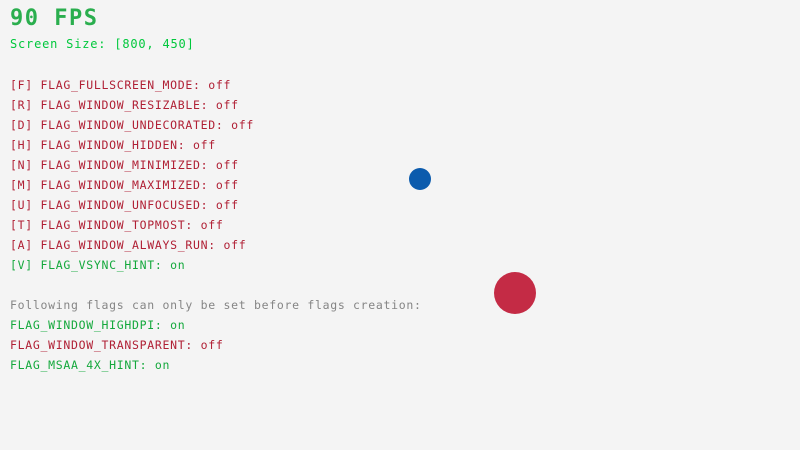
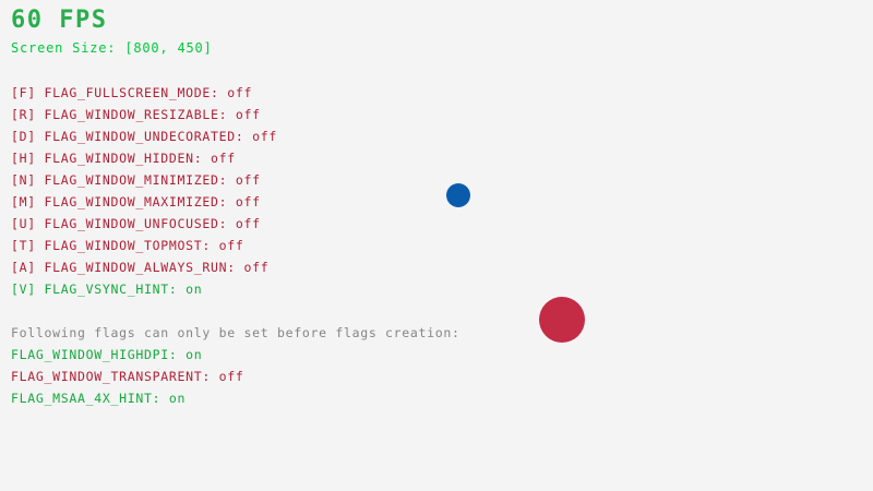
- 90 FPS
+ 60 FPS
  Screen Size: [800, 450]
  [F] FLAG_FULLSCREEN_MODE: off
  [R] FLAG_WINDOW_RESIZABLE: off
  [D] FLAG_WINDOW_UNDECORATED: off
  [H] FLAG_WINDOW_HIDDEN: off
  [N] FLAG_WINDOW_MINIMIZED: off
  [M] FLAG_WINDOW_MAXIMIZED: off
  [U] FLAG_WINDOW_UNFOCUSED: off
  [T] FLAG_WINDOW_TOPMOST: off
  [A] FLAG_WINDOW_ALWAYS_RUN: off
  [V] FLAG_VSYNC_HINT: on
  Following flags can only be set before flags creation:
  FLAG_WINDOW_HIGHDPI: on
  FLAG_WINDOW_TRANSPARENT: off
  FLAG_MSAA_4X_HINT: on
